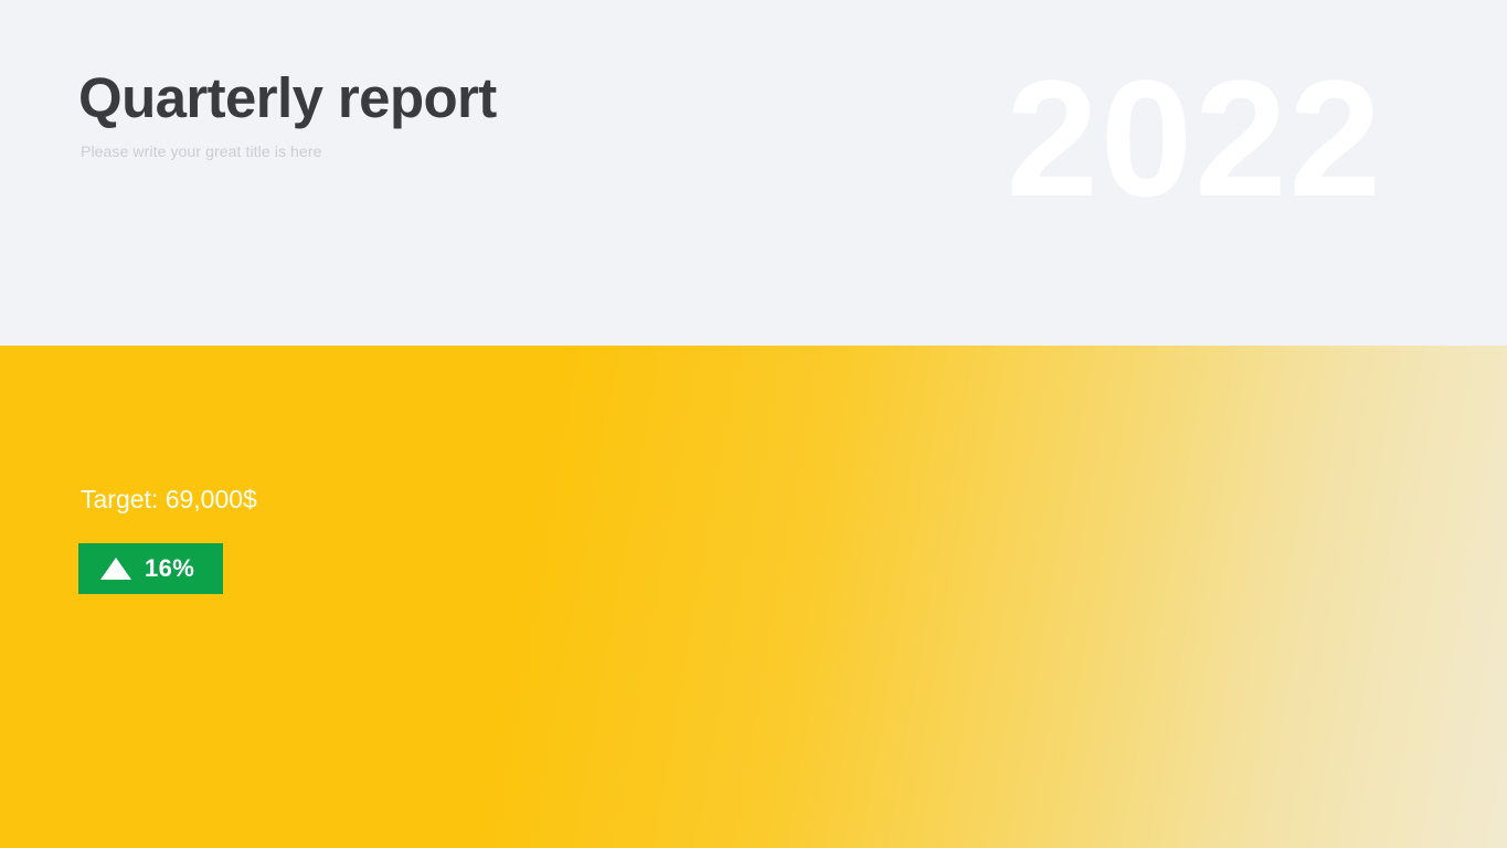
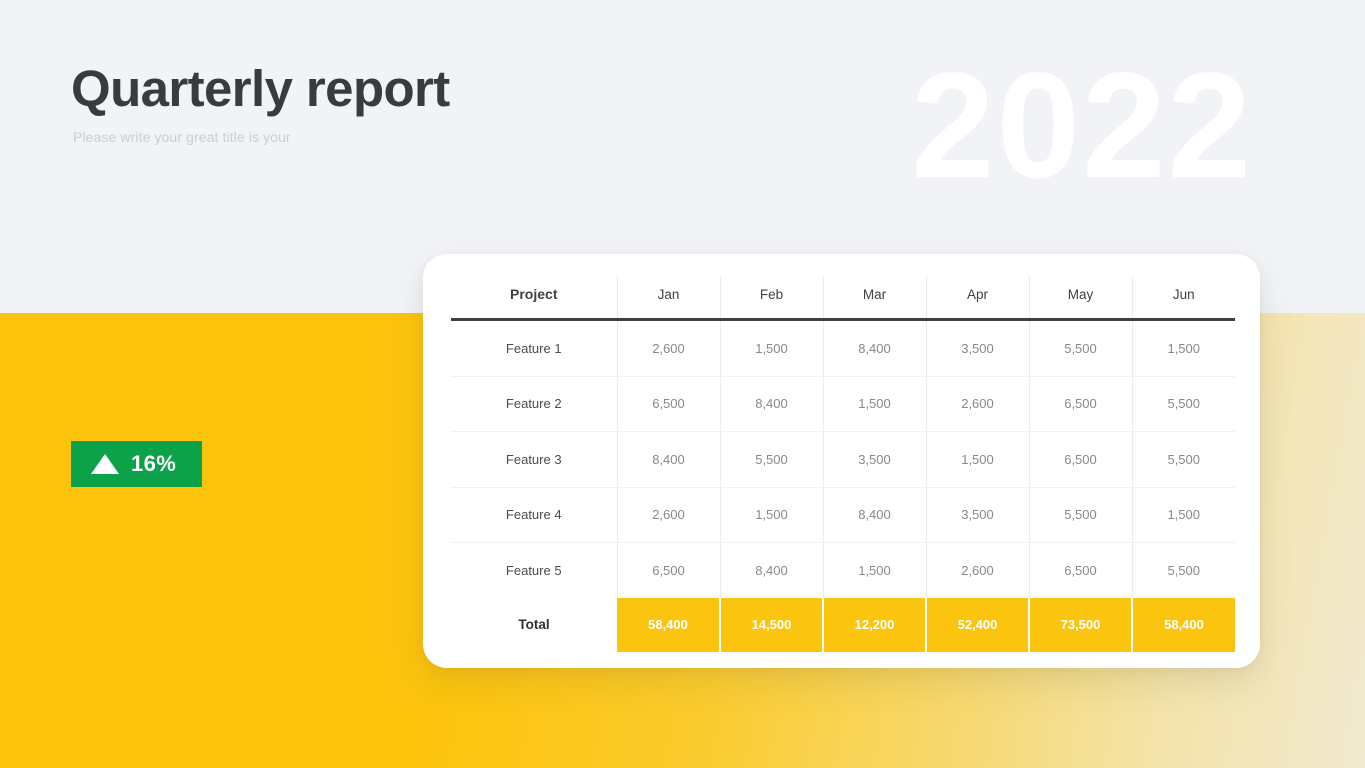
  Quarterly report
- Please write your great title is here
+ Please write your great title is your
- Target: 69,000$
  16%
+ Project	Jan	Feb	Mar	Apr	May	Jun
+ Feature 1	2,600	1,500	8,400	3,500	5,500	1,500
+ Feature 2	6,500	8,400	1,500	2,600	6,500	5,500
+ Feature 3	8,400	5,500	3,500	1,500	6,500	5,500
+ Feature 4	2,600	1,500	8,400	3,500	5,500	1,500
+ Feature 5	6,500	8,400	1,500	2,600	6,500	5,500
+ Total	58,400	14,500	12,200	52,400	73,500	58,400
